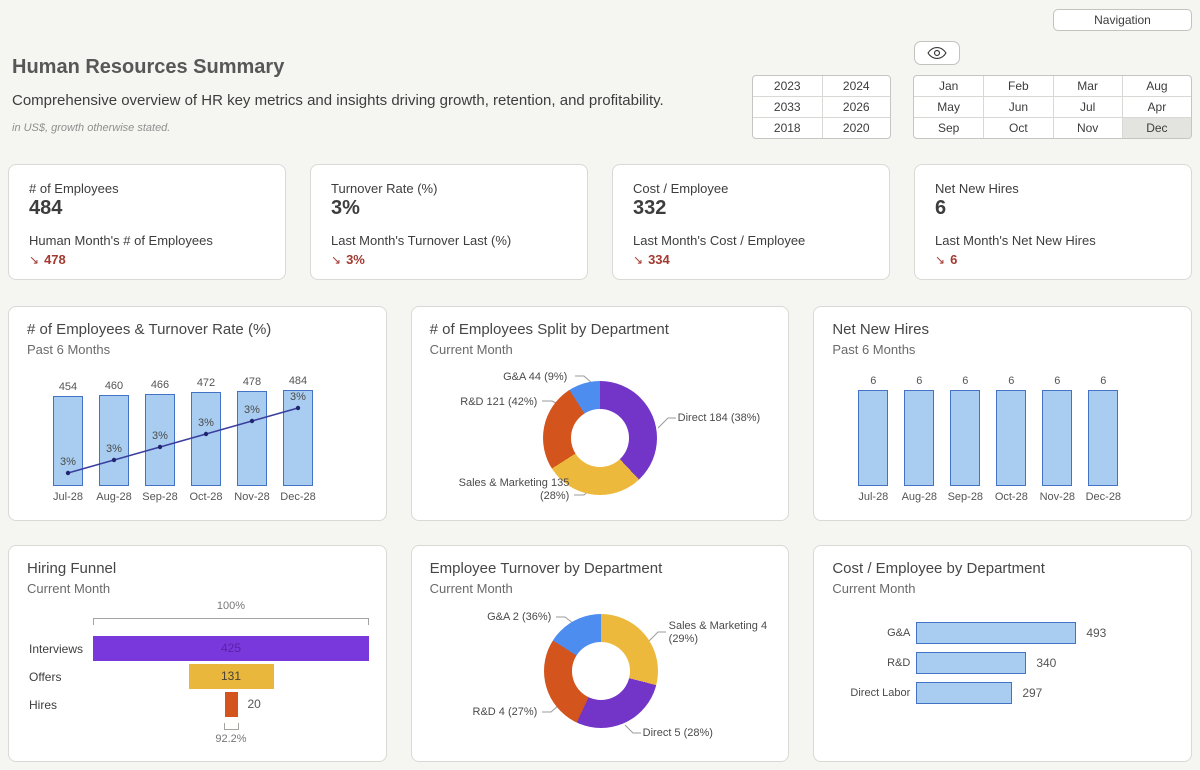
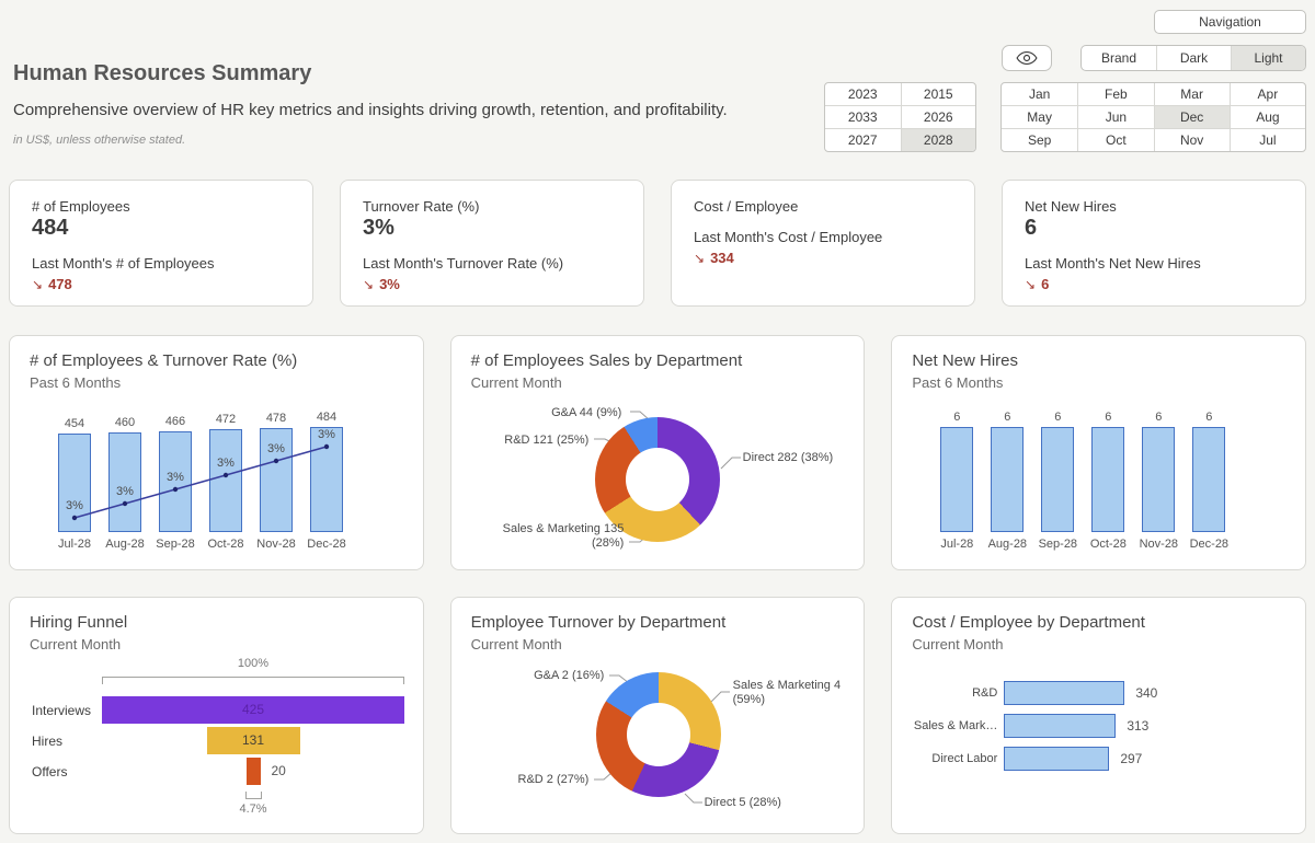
  Navigation
+ Brand
+ Dark
+ Light
  2023
- 2024
+ 2015
  2033
  2026
- 2018
+ 2027
- 2020
+ 2028
  Jan
  Feb
  Mar
- Aug
+ Apr
  May
  Jun
- Jul
+ Dec
- Apr
+ Aug
  Sep
  Oct
  Nov
- Dec
+ Jul
  Human Resources Summary
  Comprehensive overview of HR key metrics and insights driving growth, retention, and profitability.
- in US$, growth otherwise stated.
+ in US$, unless otherwise stated.
  # of Employees
  484
- Human Month's # of Employees
+ Last Month's # of Employees
  ↘
  478
  Turnover Rate (%)
  3%
- Last Month's Turnover Last (%)
+ Last Month's Turnover Rate (%)
  ↘
  3%
  Cost / Employee
- 332
  Last Month's Cost / Employee
  ↘
  334
  Net New Hires
  6
  Last Month's Net New Hires
  ↘
  6
  # of Employees & Turnover Rate (%)
  Past 6 Months
  454
  Jul-28
  460
  Aug-28
  466
  Sep-28
  472
  Oct-28
  478
  Nov-28
  484
  Dec-28
  3%
  3%
  3%
  3%
  3%
  3%
- # of Employees Split by Department
+ # of Employees Sales by Department
  Current Month
  G&A 44 (9%)
- R&D 121 (42%)
+ R&D 121 (25%)
- Direct 184 (38%)
+ Direct 282 (38%)
  Sales & Marketing 135 (28%)
  Net New Hires
  Past 6 Months
  6
  Jul-28
  6
  Aug-28
  6
  Sep-28
  6
  Oct-28
  6
  Nov-28
  6
  Dec-28
  Hiring Funnel
  Current Month
  100%
  Interviews
  425
- Offers
+ Hires
  131
- Hires
+ Offers
  20
- 92.2%
+ 4.7%
  Employee Turnover by Department
  Current Month
- G&A 2 (36%)
+ G&A 2 (16%)
- Sales & Marketing 4 (29%)
+ Sales & Marketing 4 (59%)
- R&D 4 (27%)
+ R&D 2 (27%)
  Direct 5 (28%)
  Cost / Employee by Department
  Current Month
- G&A
- 493
  R&D
  340
+ Sales & Mark…
+ 313
  Direct Labor
  297
